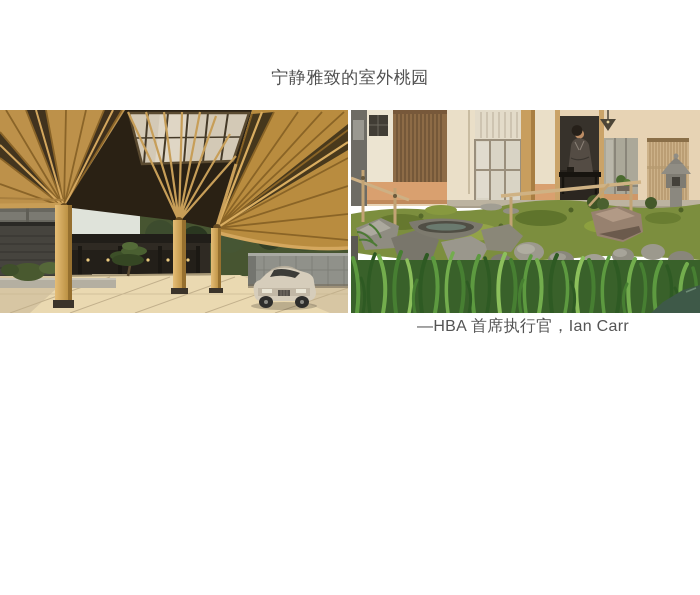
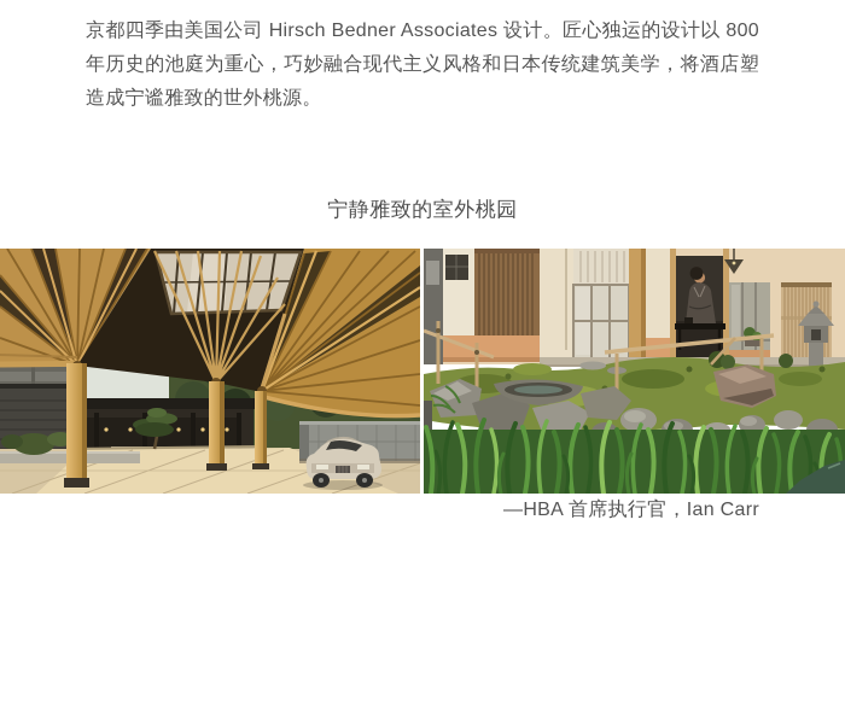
+ 京都四季由美国公司 Hirsch Bedner Associates 设计。匠心独运的设计以 800 年历史的池庭为重心，巧妙融合现代主义风格和日本传统建筑美学，将酒店塑造成宁谧雅致的世外桃源。
  宁静雅致的室外桃园
  —HBA 首席执行官，Ian Carr
